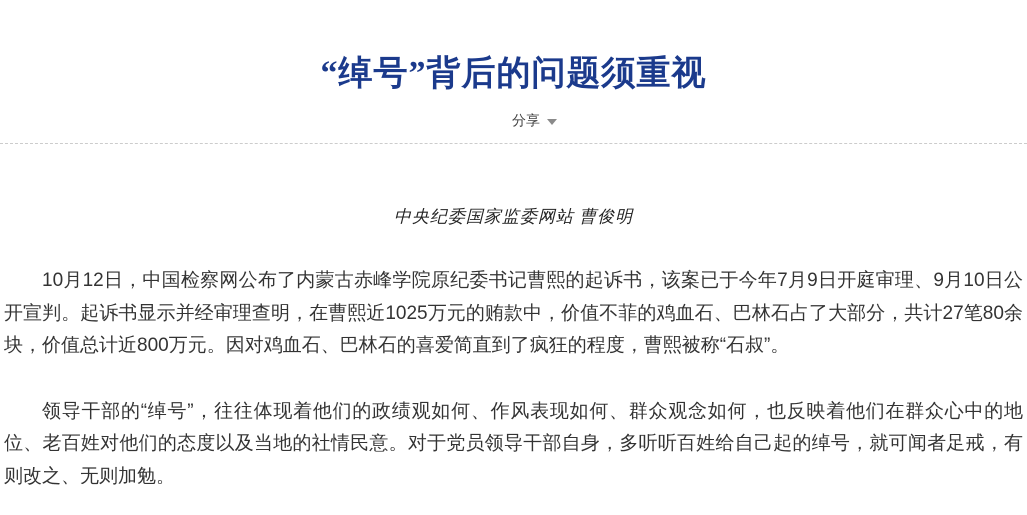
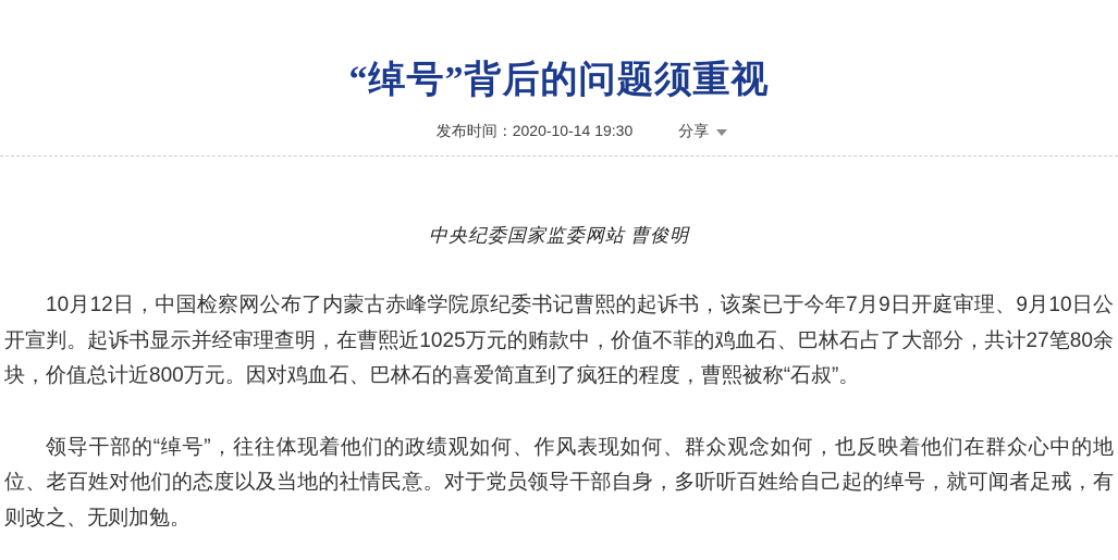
  “绰号”背后的问题须重视
+ 发布时间：2020-10-14 19:30
  分享
  中央纪委国家监委网站 曹俊明
  10月12日，中国检察网公布了内蒙古赤峰学院原纪委书记曹熙的起诉书，该案已于今年7月9日开庭审理、9月10日公开宣判。起诉书显示并经审理查明，在曹熙近1025万元的贿款中，价值不菲的鸡血石、巴林石占了大部分，共计27笔80余块，价值总计近800万元。因对鸡血石、巴林石的喜爱简直到了疯狂的程度，曹熙被称“石叔”。
  领导干部的“绰号”，往往体现着他们的政绩观如何、作风表现如何、群众观念如何，也反映着他们在群众心中的地位、老百姓对他们的态度以及当地的社情民意。对于党员领导干部自身，多听听百姓给自己起的绰号，就可闻者足戒，有则改之、无则加勉。
